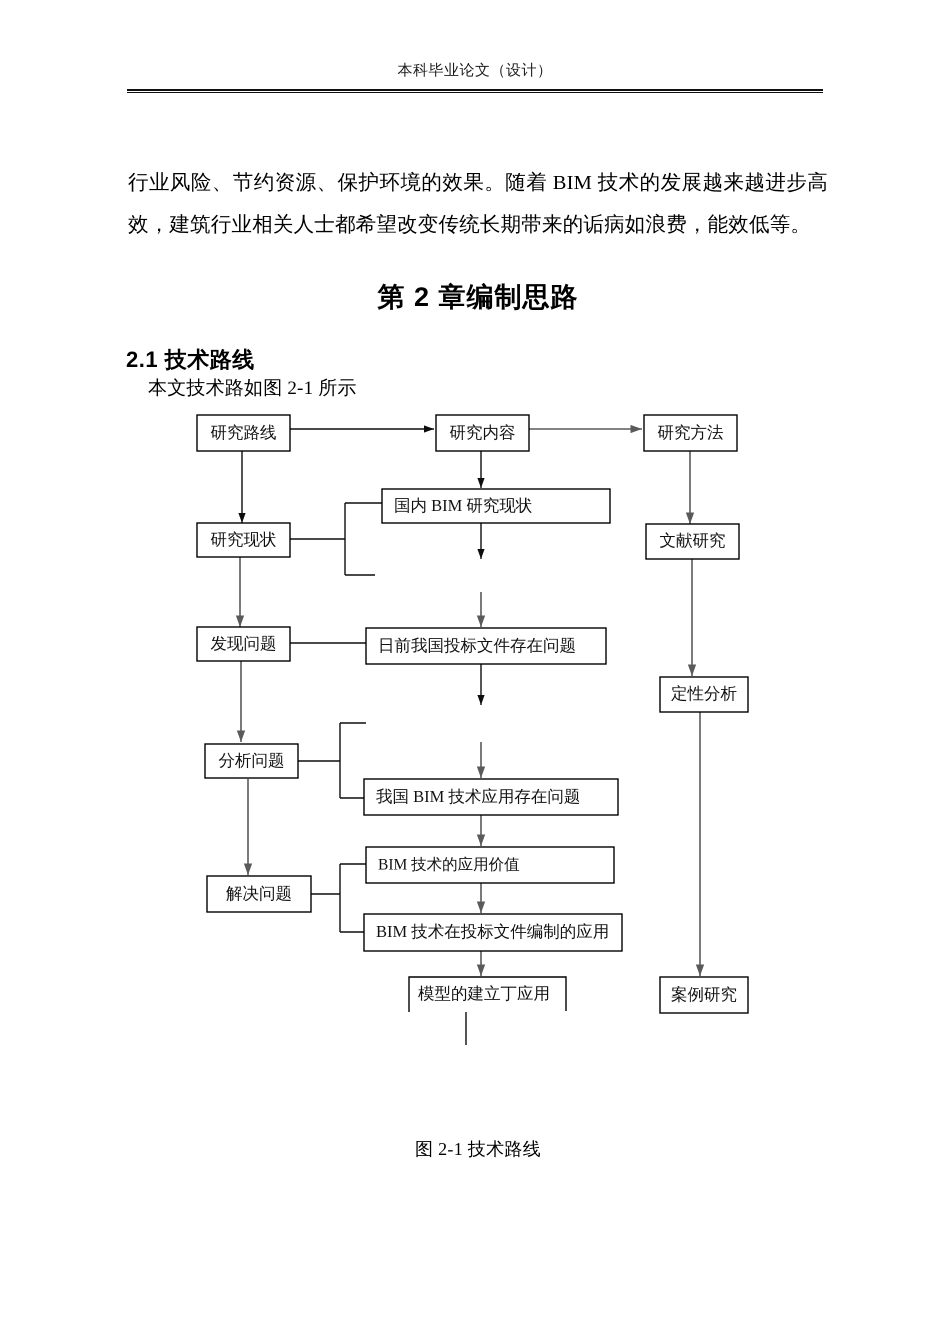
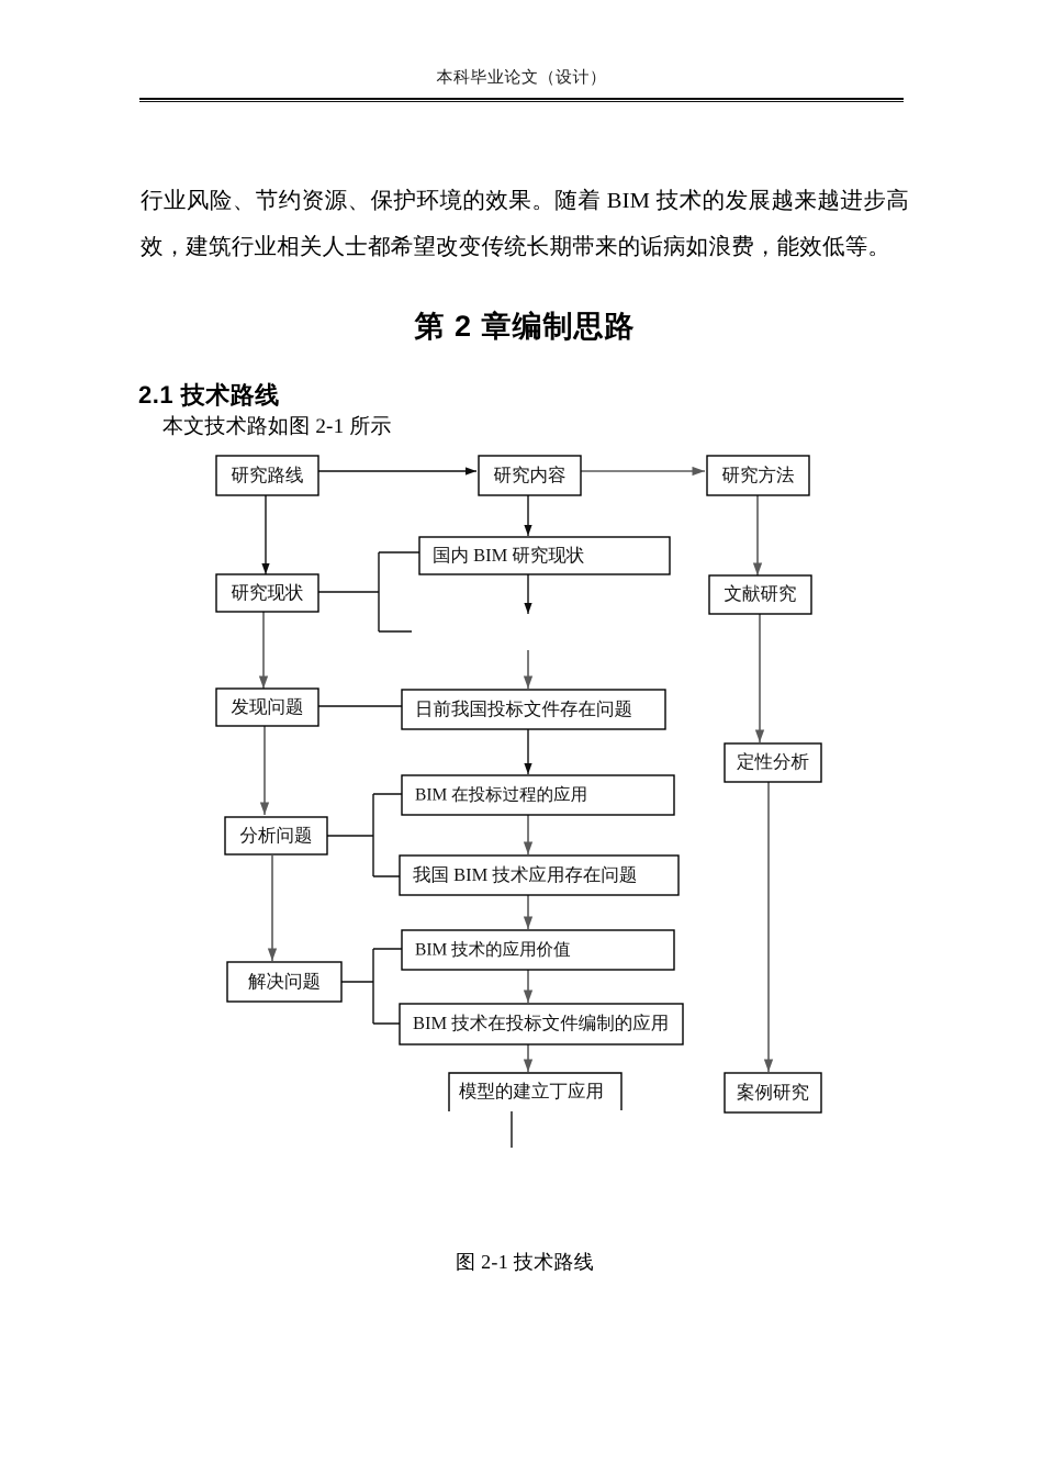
  本科毕业论文（设计）
  行业风险、节约资源、保护环境的效果。随着 BIM 技术的发展越来越进步高效，建筑行业相关人士都希望改变传统长期带来的诟病如浪费，能效低等。
  第 2 章编制思路
  2.1 技术路线
  本文技术路如图 2-1 所示
  研究路线
  研究现状
  发现问题
  分析问题
  解决问题
  研究内容
  国内 BIM 研究现状
  日前我国投标文件存在问题
+ BIM 在投标过程的应用
  我国 BIM 技术应用存在问题
  BIM 技术的应用价值
  BIM 技术在投标文件编制的应用
  模型的建立丁应用
  研究方法
  文献研究
  定性分析
  案例研究
  图 2-1 技术路线
